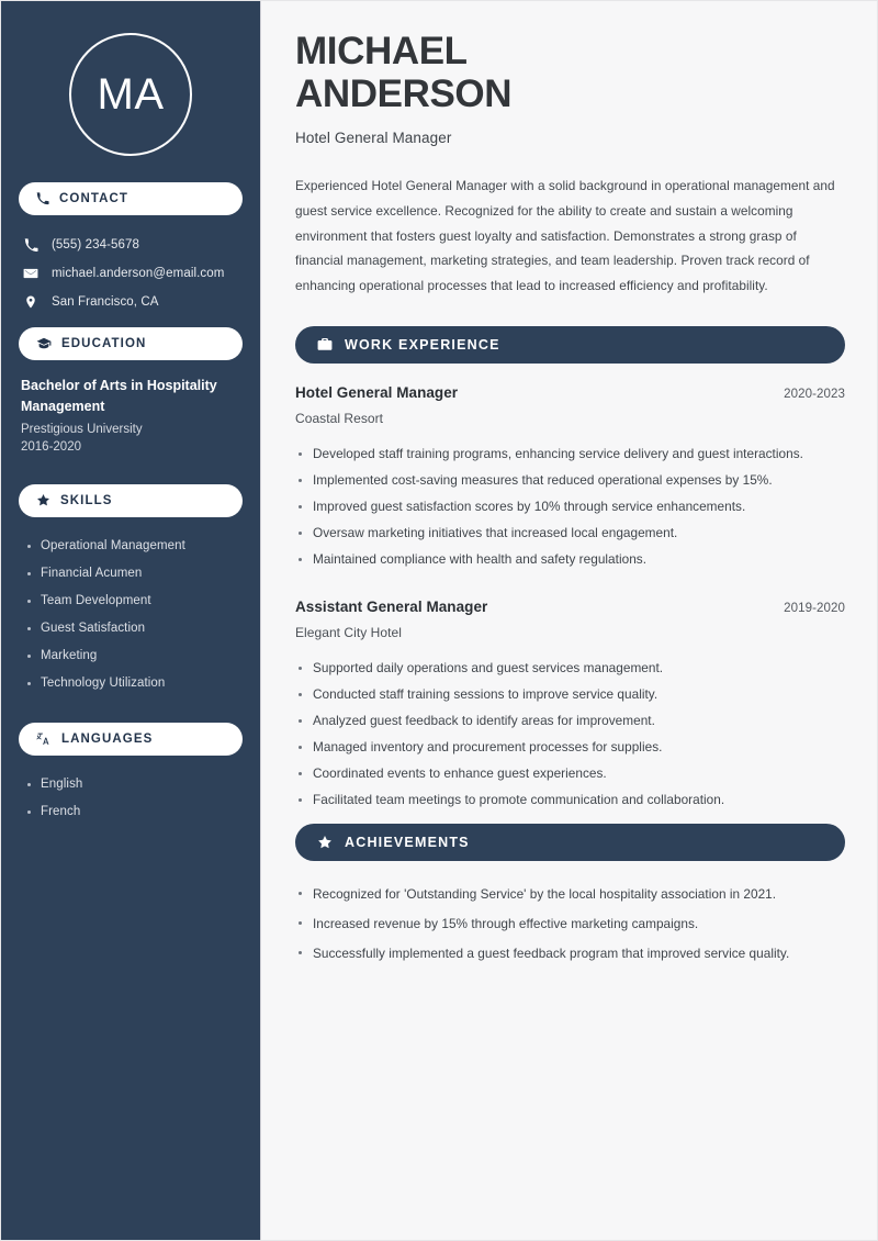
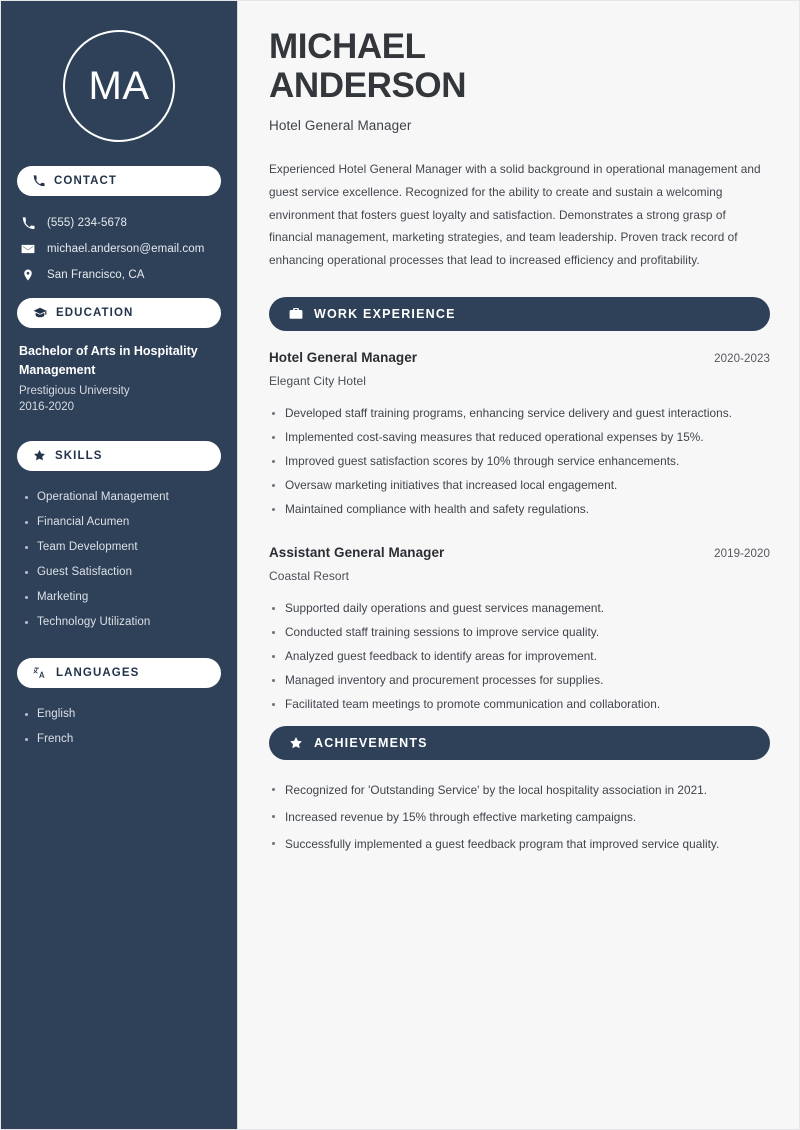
  MA
  CONTACT
  (555) 234-5678
  michael.anderson@email.com
  San Francisco, CA
  EDUCATION
  Bachelor of Arts in Hospitality Management
  Prestigious University
  2016-2020
  SKILLS
  Operational Management
  Financial Acumen
  Team Development
  Guest Satisfaction
  Marketing
  Technology Utilization
  LANGUAGES
  English
  French
  MICHAEL
  ANDERSON
  Hotel General Manager
  Experienced Hotel General Manager with a solid background in operational management and guest service excellence. Recognized for the ability to create and sustain a welcoming environment that fosters guest loyalty and satisfaction. Demonstrates a strong grasp of financial management, marketing strategies, and team leadership. Proven track record of enhancing operational processes that lead to increased efficiency and profitability.
  WORK EXPERIENCE
  Hotel General Manager
  2020-2023
- Coastal Resort
+ Elegant City Hotel
  Developed staff training programs, enhancing service delivery and guest interactions.
  Implemented cost-saving measures that reduced operational expenses by 15%.
  Improved guest satisfaction scores by 10% through service enhancements.
  Oversaw marketing initiatives that increased local engagement.
  Maintained compliance with health and safety regulations.
  Assistant General Manager
  2019-2020
- Elegant City Hotel
+ Coastal Resort
  Supported daily operations and guest services management.
  Conducted staff training sessions to improve service quality.
  Analyzed guest feedback to identify areas for improvement.
  Managed inventory and procurement processes for supplies.
- Coordinated events to enhance guest experiences.
  Facilitated team meetings to promote communication and collaboration.
  ACHIEVEMENTS
  Recognized for 'Outstanding Service' by the local hospitality association in 2021.
  Increased revenue by 15% through effective marketing campaigns.
  Successfully implemented a guest feedback program that improved service quality.
